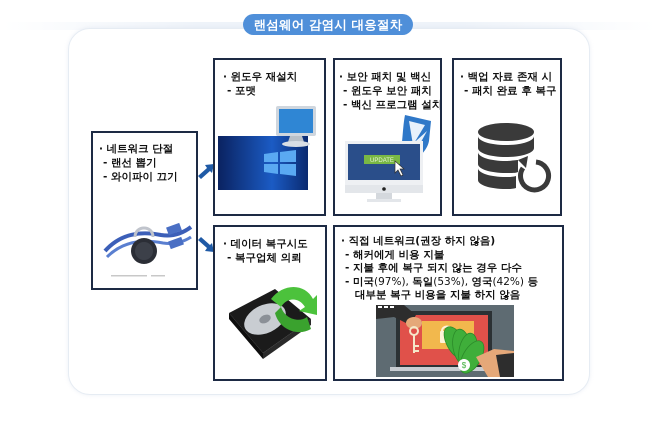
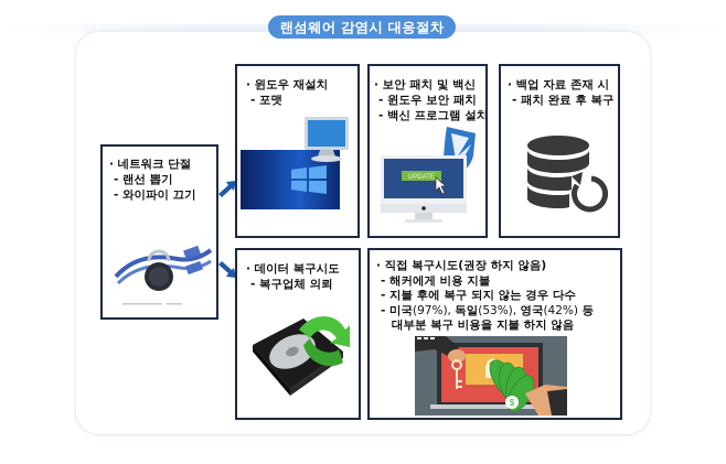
  랜섬웨어 감염시 대응절차
  · 네트워크 단절
  - 랜선 뽑기
  - 와이파이 끄기
  · 윈도우 재설치
  - 포맷
  · 보안 패치 및 백신
  - 윈도우 보안 패치
  - 백신 프로그램 설치
  · 백업 자료 존재 시
  - 패치 완료 후 복구
  · 데이터 복구시도
  - 복구업체 의뢰
- · 직접 네트워크(권장 하지 않음)
+ · 직접 복구시도(권장 하지 않음)
  - 해커에게 비용 지불
  - 지불 후에 복구 되지 않는 경우 다수
  - 미국(97%), 독일(53%), 영국(42%) 등
  대부분 복구 비용을 지불 하지 않음
  $
